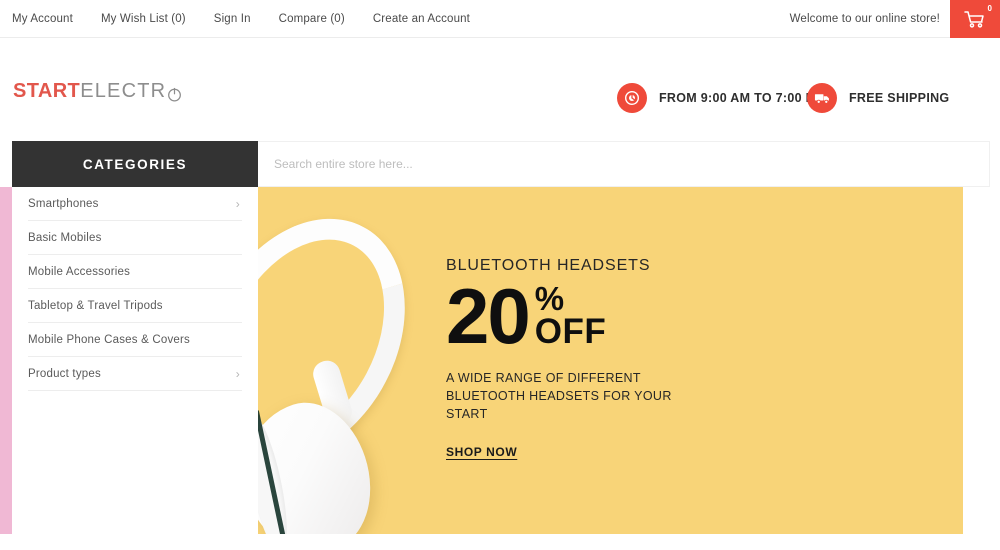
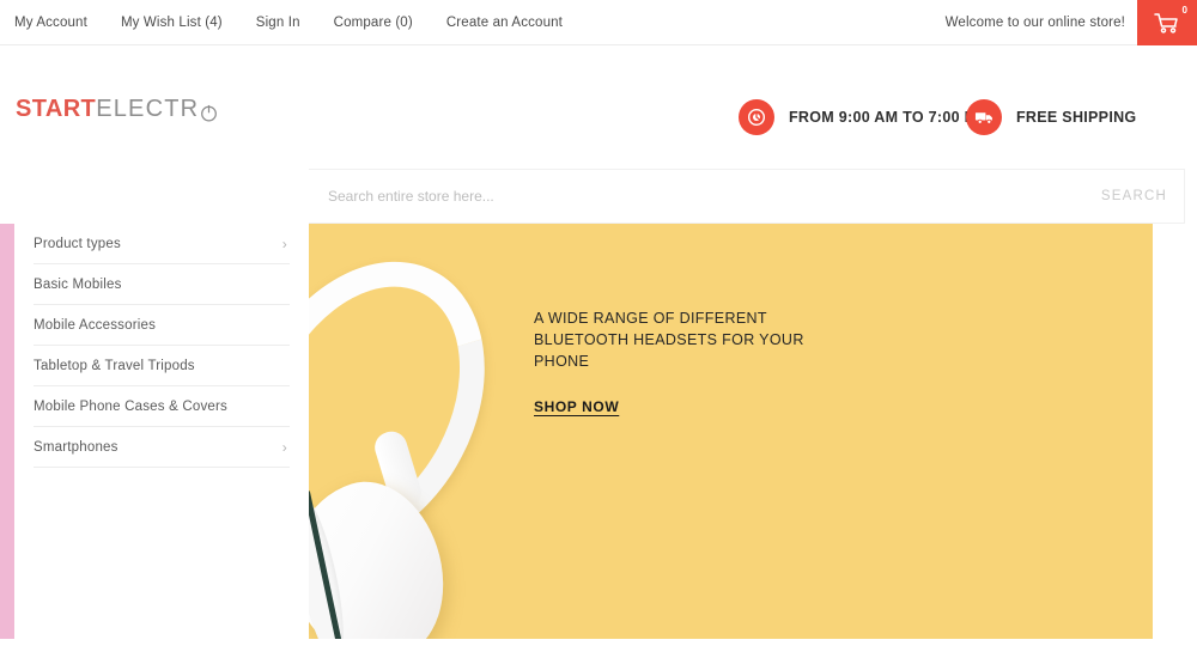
  My Account
- My Wish List (0)
+ My Wish List (4)
  Sign In
  Compare (0)
  Create an Account
  Welcome to our online store!
  0
  START
  ELECTR
  FROM 9:00 AM TO 7:00
  FREE SHIPPING
- CATEGORIES
  Search entire store here...
+ SEARCH
- Smartphones
+ Product types
  ›
  Basic Mobiles
  Mobile Accessories
  Tabletop & Travel Tripods
  Mobile Phone Cases & Covers
- Product types
+ Smartphones
  ›
- BLUETOOTH HEADSETS
- 20
- %
- OFF
- A WIDE RANGE OF DIFFERENT BLUETOOTH HEADSETS FOR YOUR START
+ A WIDE RANGE OF DIFFERENT BLUETOOTH HEADSETS FOR YOUR PHONE
  SHOP NOW
